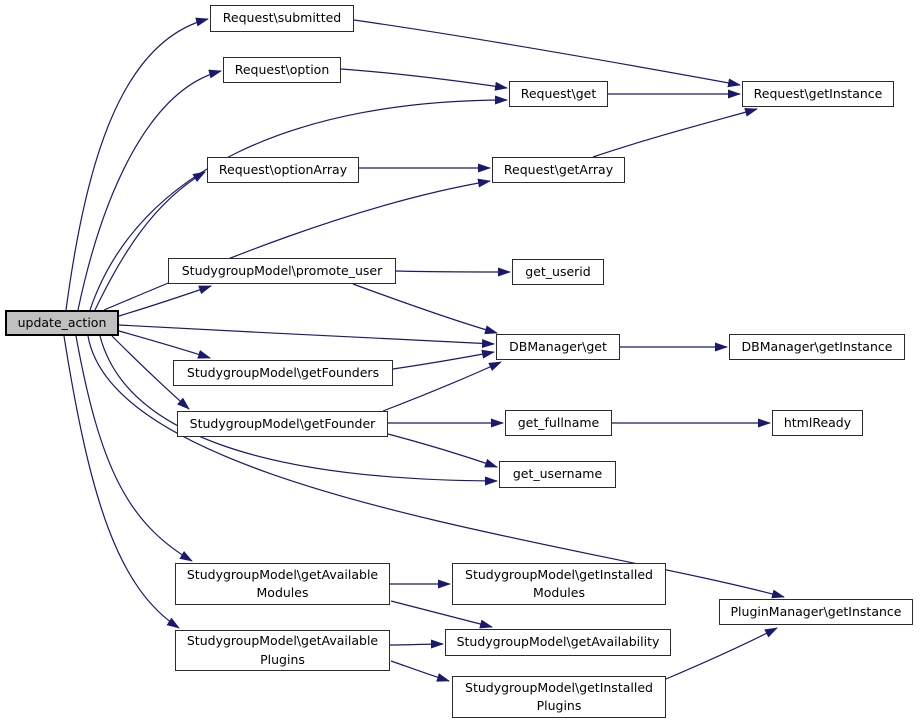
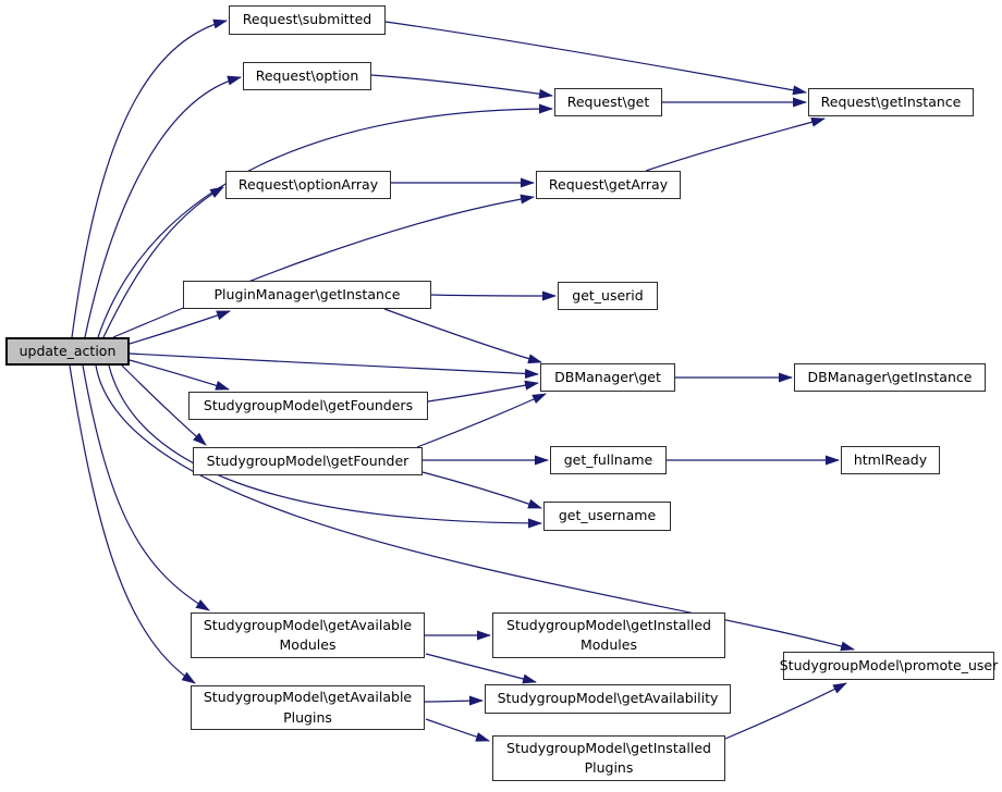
  update_action
  Request\submitted
  Request\option
  Request\get
  Request\getInstance
  Request\optionArray
  Request\getArray
- StudygroupModel\promote_user
+ PluginManager\getInstance
  get_userid
  DBManager\get
  DBManager\getInstance
  StudygroupModel\getFounders
  StudygroupModel\getFounder
  get_fullname
  htmlReady
  get_username
  StudygroupModel\getAvailable
  Modules
  StudygroupModel\getInstalled
  Modules
- PluginManager\getInstance
+ StudygroupModel\promote_user
  StudygroupModel\getAvailability
  StudygroupModel\getAvailable
  Plugins
  StudygroupModel\getInstalled
  Plugins
